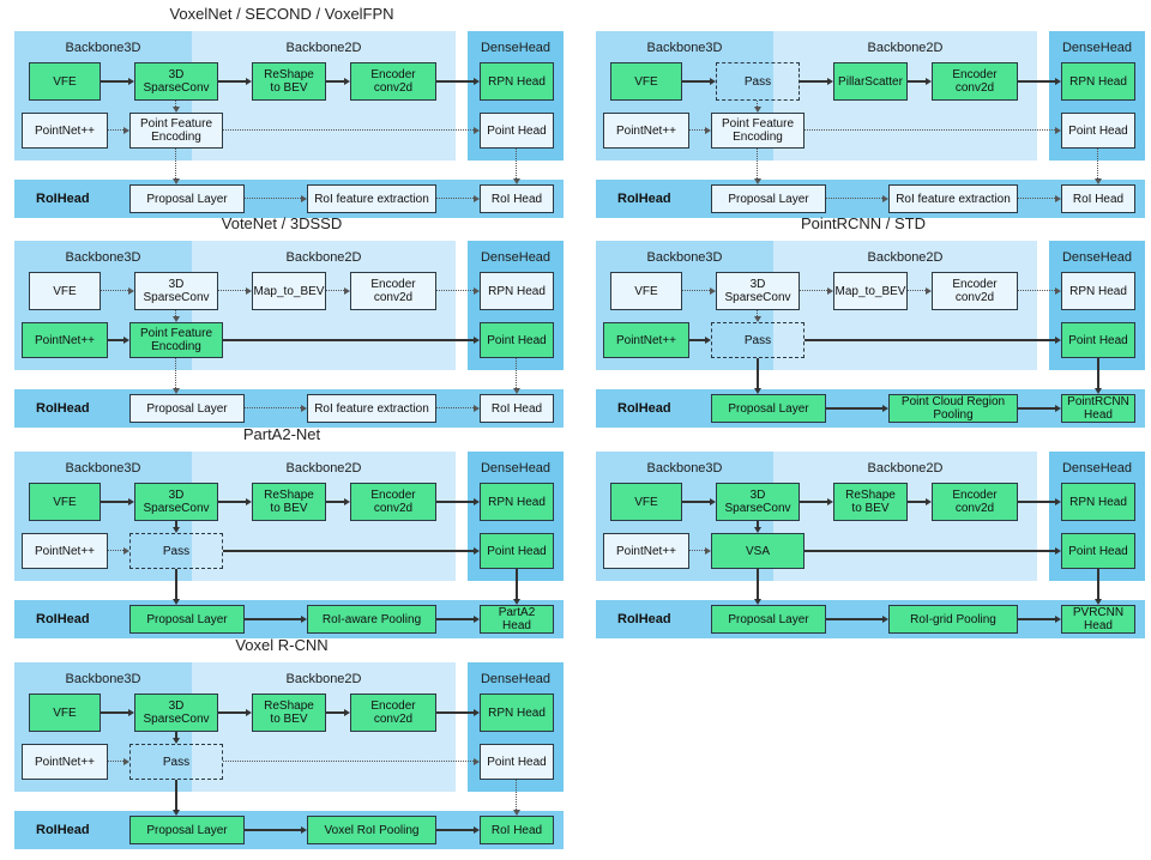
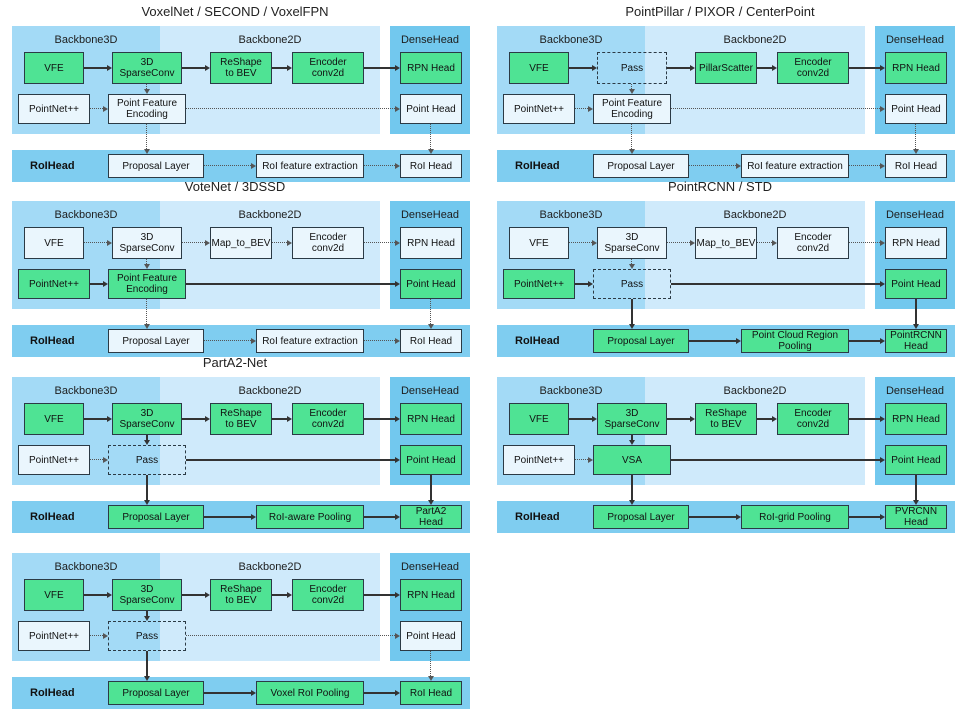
  VoxelNet / SECOND / VoxelFPN
  Backbone3D
  Backbone2D
  DenseHead
  RoIHead
  VFE
  3D
  SparseConv
  PointNet++
  Point Feature
  Encoding
  ReShape
  to BEV
  Encoder
  conv2d
  RPN Head
  Point Head
  Proposal Layer
  RoI feature extraction
  RoI Head
+ PointPillar / PIXOR / CenterPoint
  Backbone3D
  Backbone2D
  DenseHead
  RoIHead
  VFE
  Pass
  PointNet++
  Point Feature
  Encoding
  PillarScatter
  Encoder
  conv2d
  RPN Head
  Point Head
  Proposal Layer
  RoI feature extraction
  RoI Head
  VoteNet / 3DSSD
  Backbone3D
  Backbone2D
  DenseHead
  RoIHead
  VFE
  3D
  SparseConv
  PointNet++
  Point Feature
  Encoding
  Map_to_BEV
  Encoder
  conv2d
  RPN Head
  Point Head
  Proposal Layer
  RoI feature extraction
  RoI Head
  PointRCNN / STD
  Backbone3D
  Backbone2D
  DenseHead
  RoIHead
  VFE
  3D
  SparseConv
  PointNet++
  Pass
  Map_to_BEV
  Encoder
  conv2d
  RPN Head
  Point Head
  Proposal Layer
  Point Cloud Region
  Pooling
  PointRCNN
  Head
  PartA2-Net
  Backbone3D
  Backbone2D
  DenseHead
  RoIHead
  VFE
  3D
  SparseConv
  PointNet++
  Pass
  ReShape
  to BEV
  Encoder
  conv2d
  RPN Head
  Point Head
  Proposal Layer
  RoI-aware Pooling
  PartA2 Head
  Backbone3D
  Backbone2D
  DenseHead
  RoIHead
  VFE
  3D
  SparseConv
  PointNet++
  VSA
  ReShape
  to BEV
  Encoder
  conv2d
  RPN Head
  Point Head
  Proposal Layer
  RoI-grid Pooling
  PVRCNN
  Head
- Voxel R-CNN
  Backbone3D
  Backbone2D
  DenseHead
  RoIHead
  VFE
  3D
  SparseConv
  PointNet++
  Pass
  ReShape
  to BEV
  Encoder
  conv2d
  RPN Head
  Point Head
  Proposal Layer
  Voxel RoI Pooling
  RoI Head
